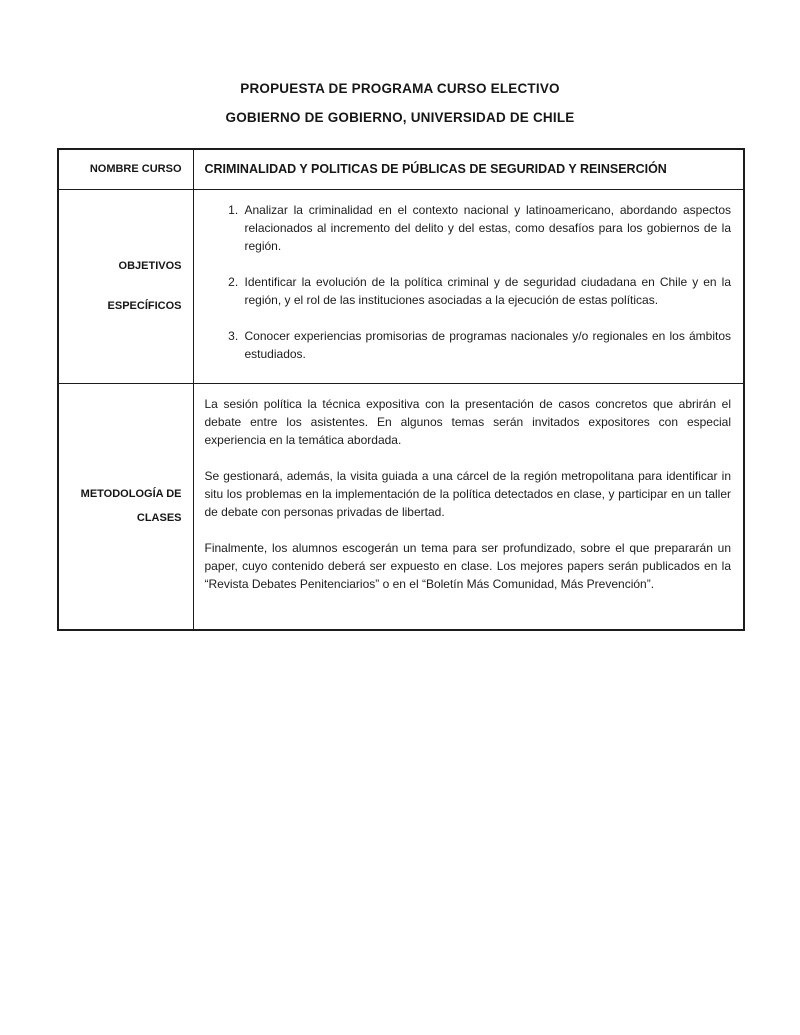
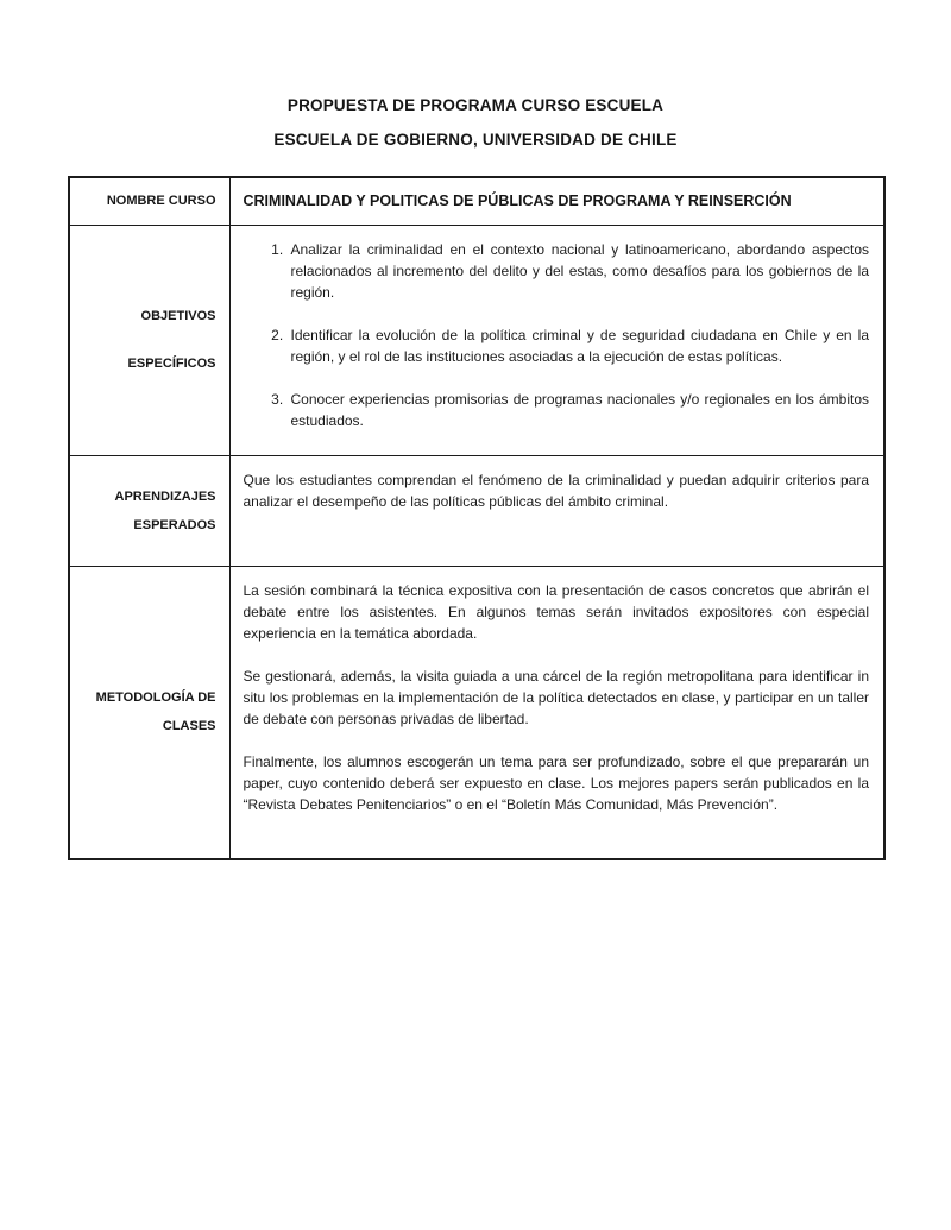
- PROPUESTA DE PROGRAMA CURSO ELECTIVO
+ PROPUESTA DE PROGRAMA CURSO ESCUELA
- GOBIERNO DE GOBIERNO, UNIVERSIDAD DE CHILE
+ ESCUELA DE GOBIERNO, UNIVERSIDAD DE CHILE
- NOMBRE CURSO	CRIMINALIDAD Y POLITICAS DE PÚBLICAS DE SEGURIDAD Y REINSERCIÓN
+ NOMBRE CURSO	CRIMINALIDAD Y POLITICAS DE PÚBLICAS DE PROGRAMA Y REINSERCIÓN
  OBJETIVOS ESPECÍFICOS	Analizar la criminalidad en el contexto nacional y latinoamericano, abordando aspectos relacionados al incremento del delito y del estas, como desafíos para los gobiernos de la región. Identificar la evolución de la política criminal y de seguridad ciudadana en Chile y en la región, y el rol de las instituciones asociadas a la ejecución de estas políticas. Conocer experiencias promisorias de programas nacionales y/o regionales en los ámbitos estudiados.
+ APRENDIZAJES ESPERADOS	Que los estudiantes comprendan el fenómeno de la criminalidad y puedan adquirir criterios para analizar el desempeño de las políticas públicas del ámbito criminal.
- METODOLOGÍA DE CLASES	La sesión política la técnica expositiva con la presentación de casos concretos que abrirán el debate entre los asistentes. En algunos temas serán invitados expositores con especial experiencia en la temática abordada. Se gestionará, además, la visita guiada a una cárcel de la región metropolitana para identificar in situ los problemas en la implementación de la política detectados en clase, y participar en un taller de debate con personas privadas de libertad. Finalmente, los alumnos escogerán un tema para ser profundizado, sobre el que prepararán un paper, cuyo contenido deberá ser expuesto en clase. Los mejores papers serán publicados en la “Revista Debates Penitenciarios” o en el “Boletín Más Comunidad, Más Prevención”.
+ METODOLOGÍA DE CLASES	La sesión combinará la técnica expositiva con la presentación de casos concretos que abrirán el debate entre los asistentes. En algunos temas serán invitados expositores con especial experiencia en la temática abordada. Se gestionará, además, la visita guiada a una cárcel de la región metropolitana para identificar in situ los problemas en la implementación de la política detectados en clase, y participar en un taller de debate con personas privadas de libertad. Finalmente, los alumnos escogerán un tema para ser profundizado, sobre el que prepararán un paper, cuyo contenido deberá ser expuesto en clase. Los mejores papers serán publicados en la “Revista Debates Penitenciarios” o en el “Boletín Más Comunidad, Más Prevención”.
